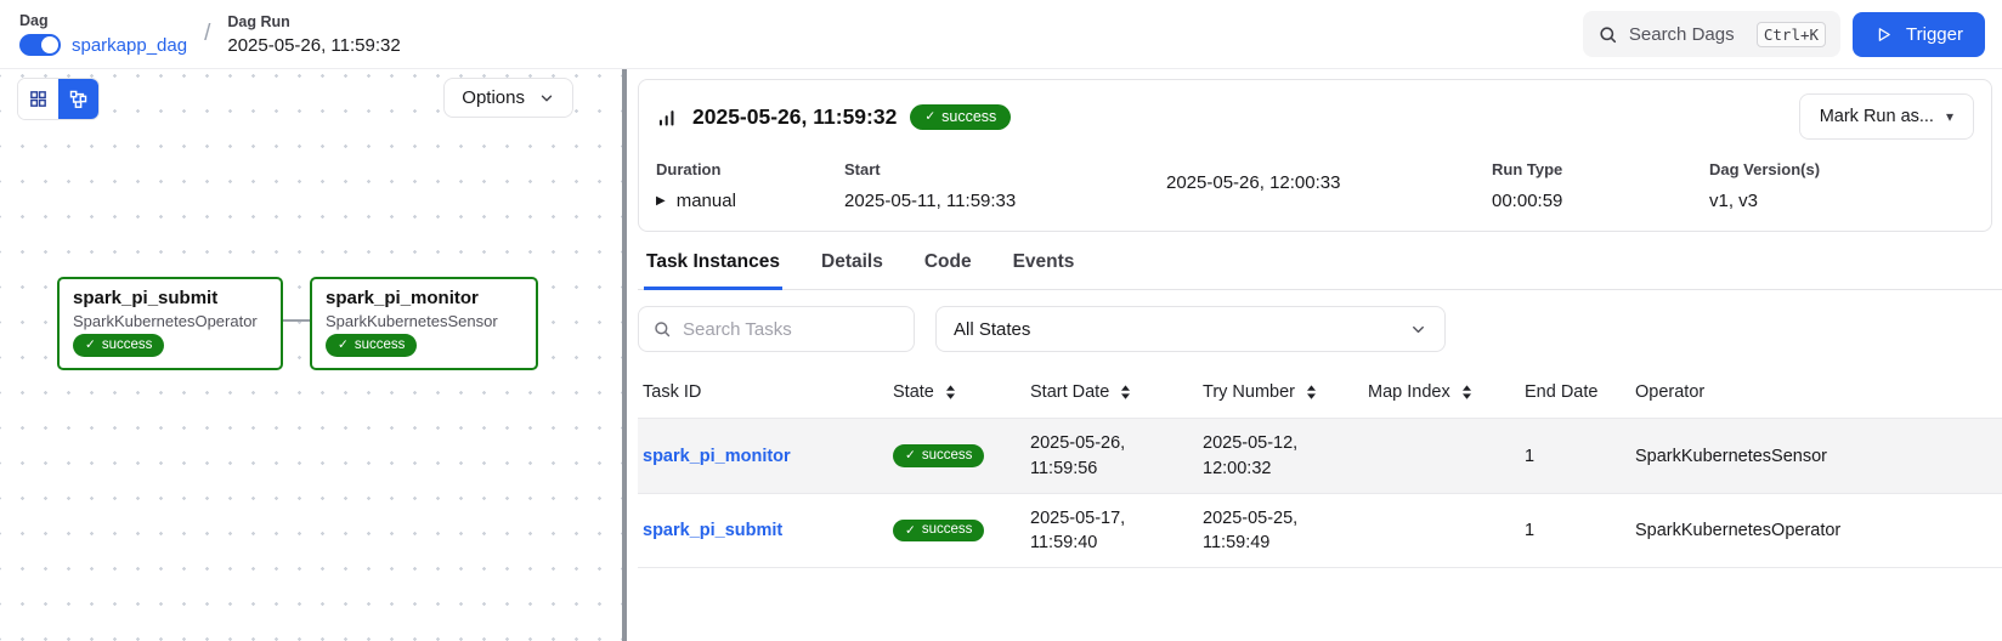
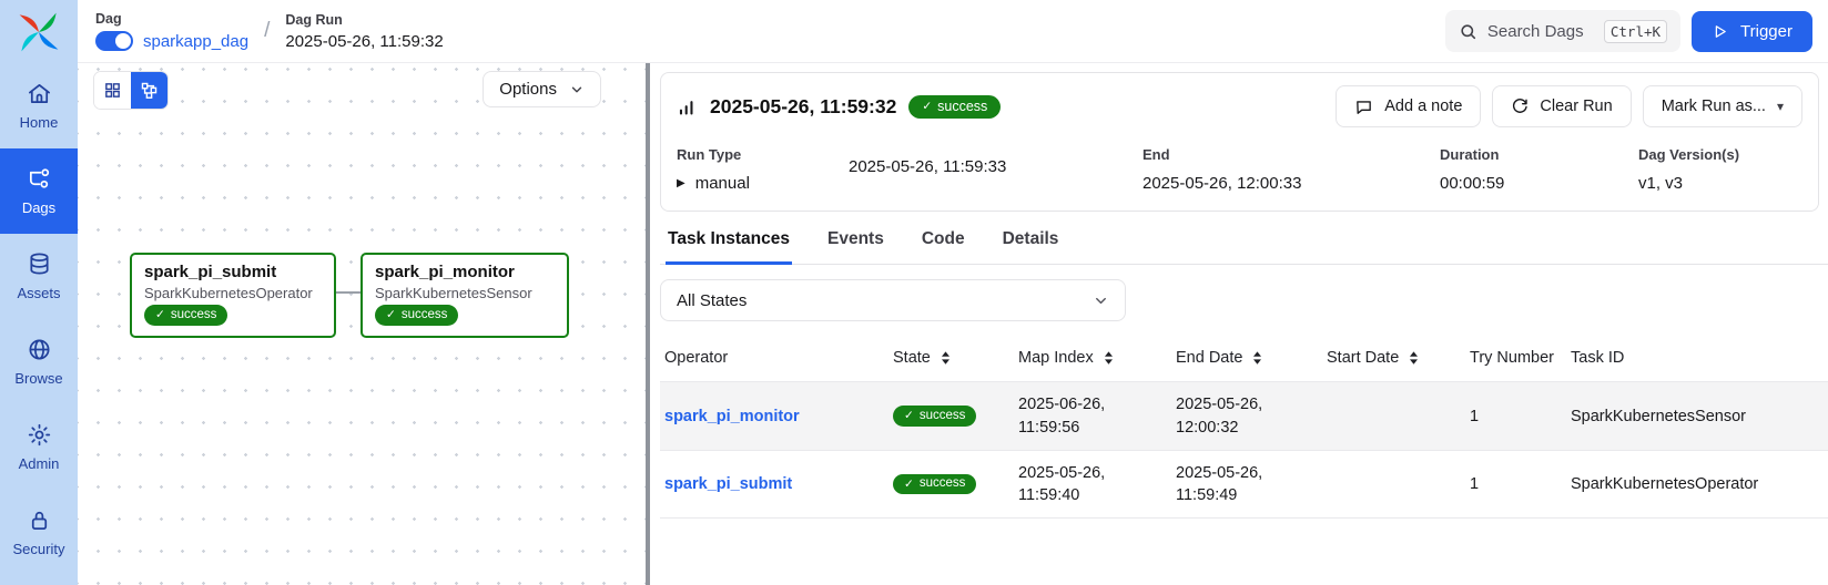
+ Home
+ Dags
+ Assets
+ Browse
+ Admin
+ Security
  Dag
  sparkapp_dag
  /
  Dag Run
  2025-05-26, 11:59:32
  Search Dags
  Ctrl+K
  Trigger
  Options
  spark_pi_submit
  SparkKubernetesOperator
  ✓
  success
  spark_pi_monitor
  SparkKubernetesSensor
  ✓
  success
  2025-05-26, 11:59:32
  ✓
  success
+ Add a note
+ Clear Run
  Mark Run as...
  ▾
- Duration
+ Run Type
  ▶
  manual
- Start
- 2025-05-11, 11:59:33
+ 2025-05-26, 11:59:33
+ End
  2025-05-26, 12:00:33
- Run Type
+ Duration
  00:00:59
  Dag Version(s)
  v1, v3
  Task Instances
- Details
+ Events
  Code
- Events
+ Details
- Search Tasks
  All States
- Task ID
+ Operator
  State
- Start Date
+ Map Index
- Try Number
+ End Date
- Map Index
+ Start Date
- End Date
+ Try Number
- Operator
+ Task ID
  spark_pi_monitor
  ✓
  success
- 2025-05-26, 11:59:56
+ 2025-06-26, 11:59:56
- 2025-05-12, 12:00:32
+ 2025-05-26, 12:00:32
  1
  SparkKubernetesSensor
  spark_pi_submit
  ✓
  success
- 2025-05-17, 11:59:40
+ 2025-05-26, 11:59:40
- 2025-05-25, 11:59:49
+ 2025-05-26, 11:59:49
  1
  SparkKubernetesOperator
